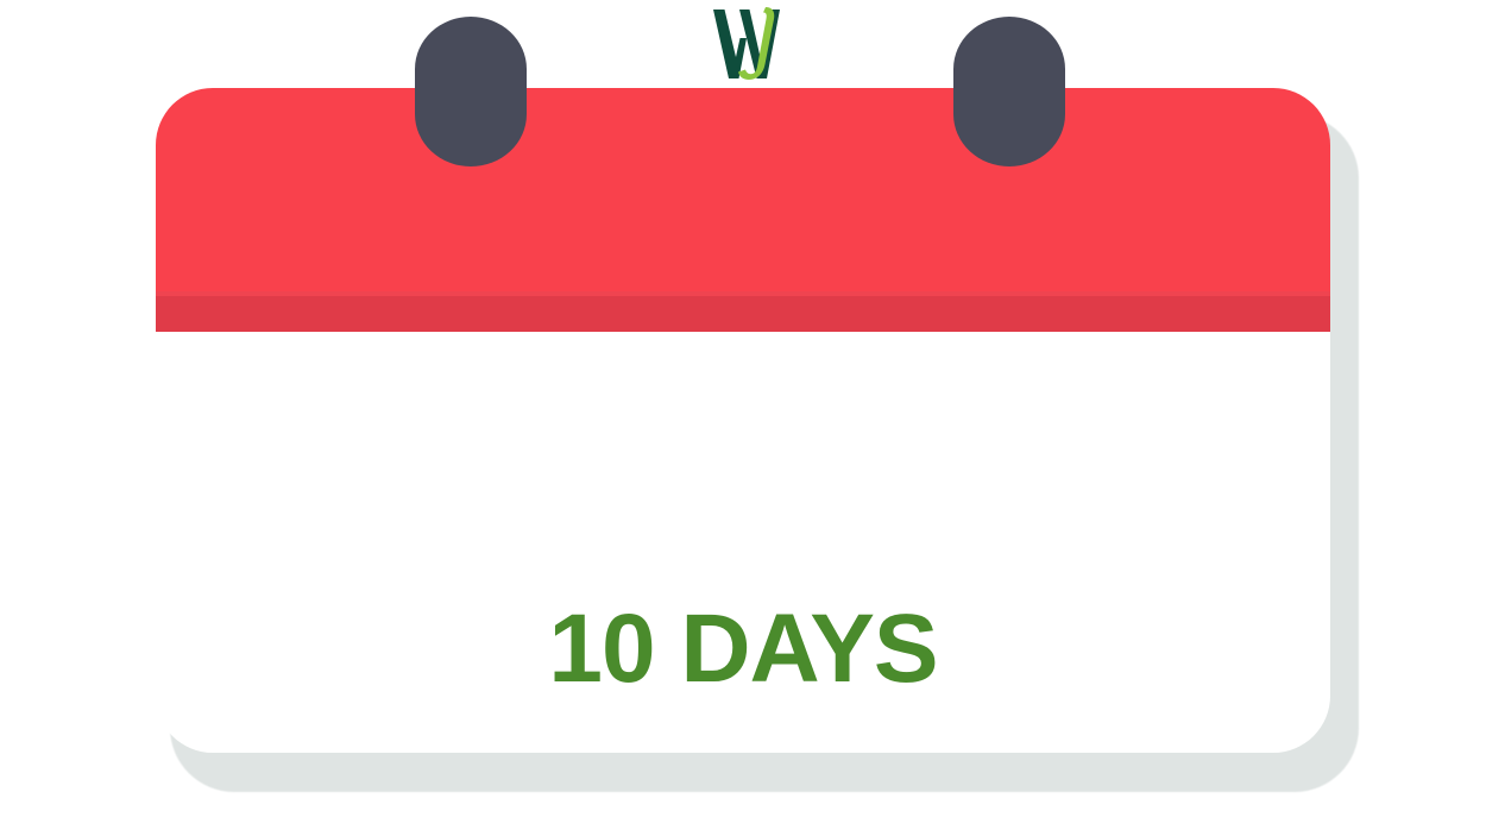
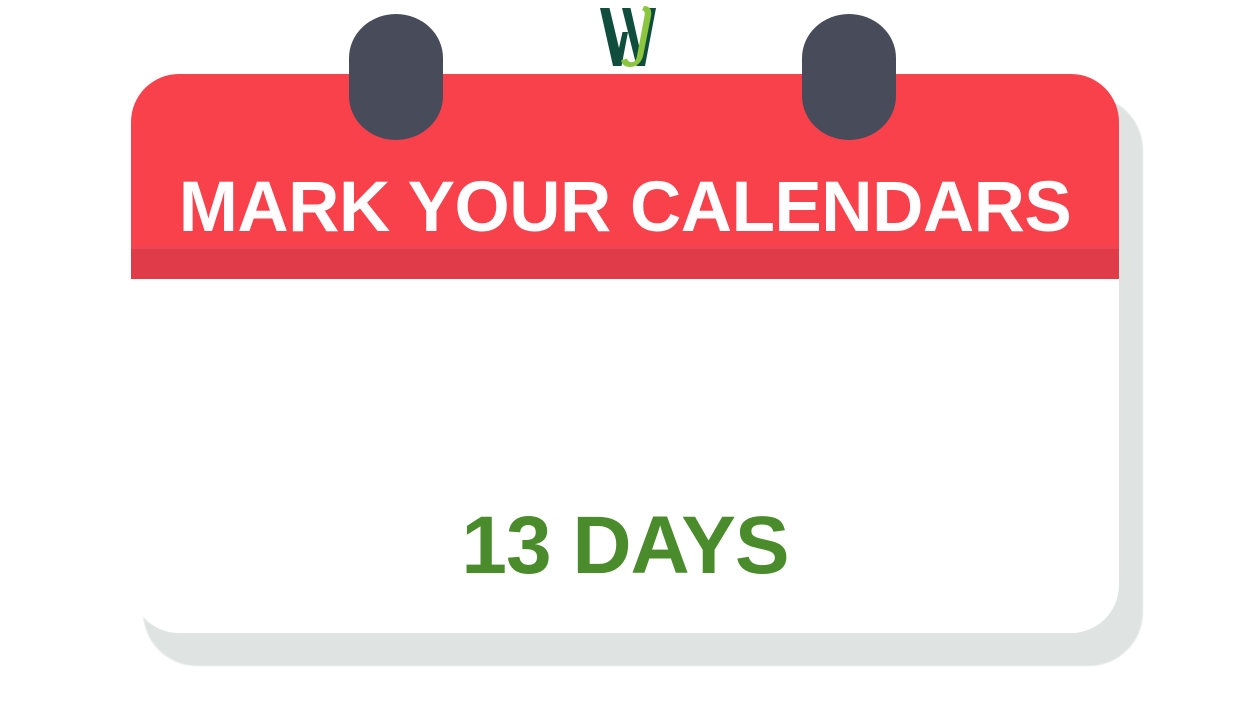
+ MARK YOUR CALENDARS
- 10 DAYS
+ 13 DAYS
